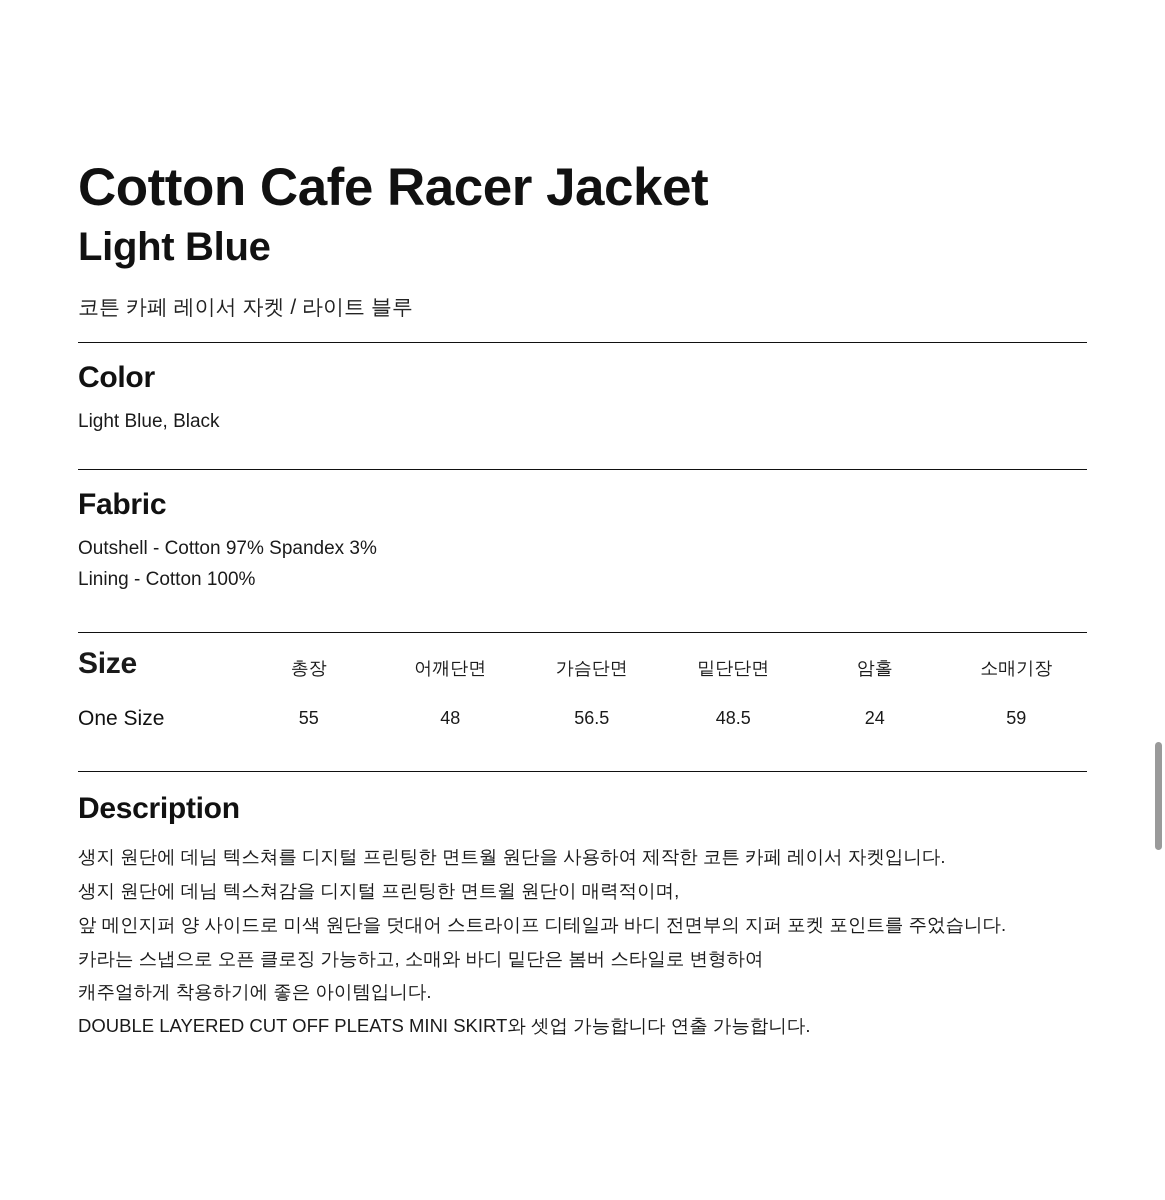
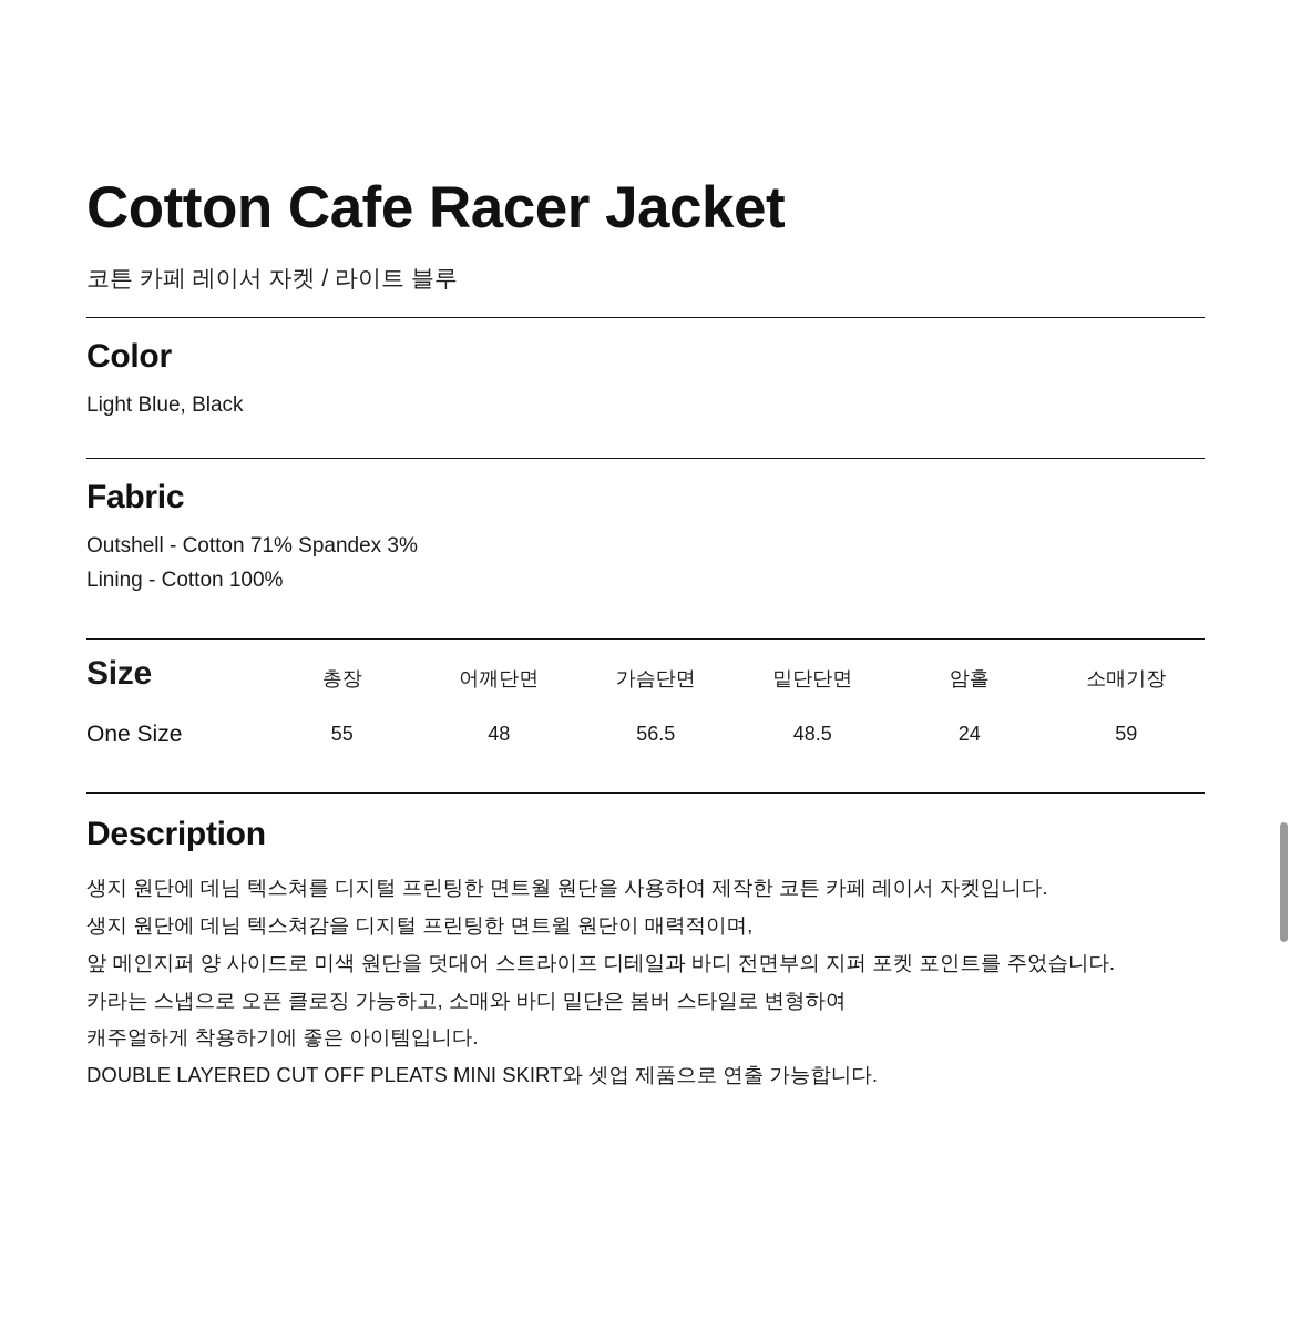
  Cotton Cafe Racer Jacket
- Light Blue
  코튼 카페 레이서 자켓 / 라이트 블루
  Color
  Light Blue, Black
  Fabric
- Outshell - Cotton 97% Spandex 3%
+ Outshell - Cotton 71% Spandex 3%
  Lining - Cotton 100%
  Size	총장	어깨단면	가슴단면	밑단단면	암홀	소매기장
  One Size	55	48	56.5	48.5	24	59
  Description
  생지 원단에 데님 텍스쳐를 디지털 프린팅한 면트월 원단을 사용하여 제작한 코튼 카페 레이서 자켓입니다.
  생지 원단에 데님 텍스쳐감을 디지털 프린팅한 면트윌 원단이 매력적이며,
  앞 메인지퍼 양 사이드로 미색 원단을 덧대어 스트라이프 디테일과 바디 전면부의 지퍼 포켓 포인트를 주었습니다.
  카라는 스냅으로 오픈 클로징 가능하고, 소매와 바디 밑단은 봄버 스타일로 변형하여
  캐주얼하게 착용하기에 좋은 아이템입니다.
- DOUBLE LAYERED CUT OFF PLEATS MINI SKIRT와 셋업 가능합니다 연출 가능합니다.
+ DOUBLE LAYERED CUT OFF PLEATS MINI SKIRT와 셋업 제품으로 연출 가능합니다.
